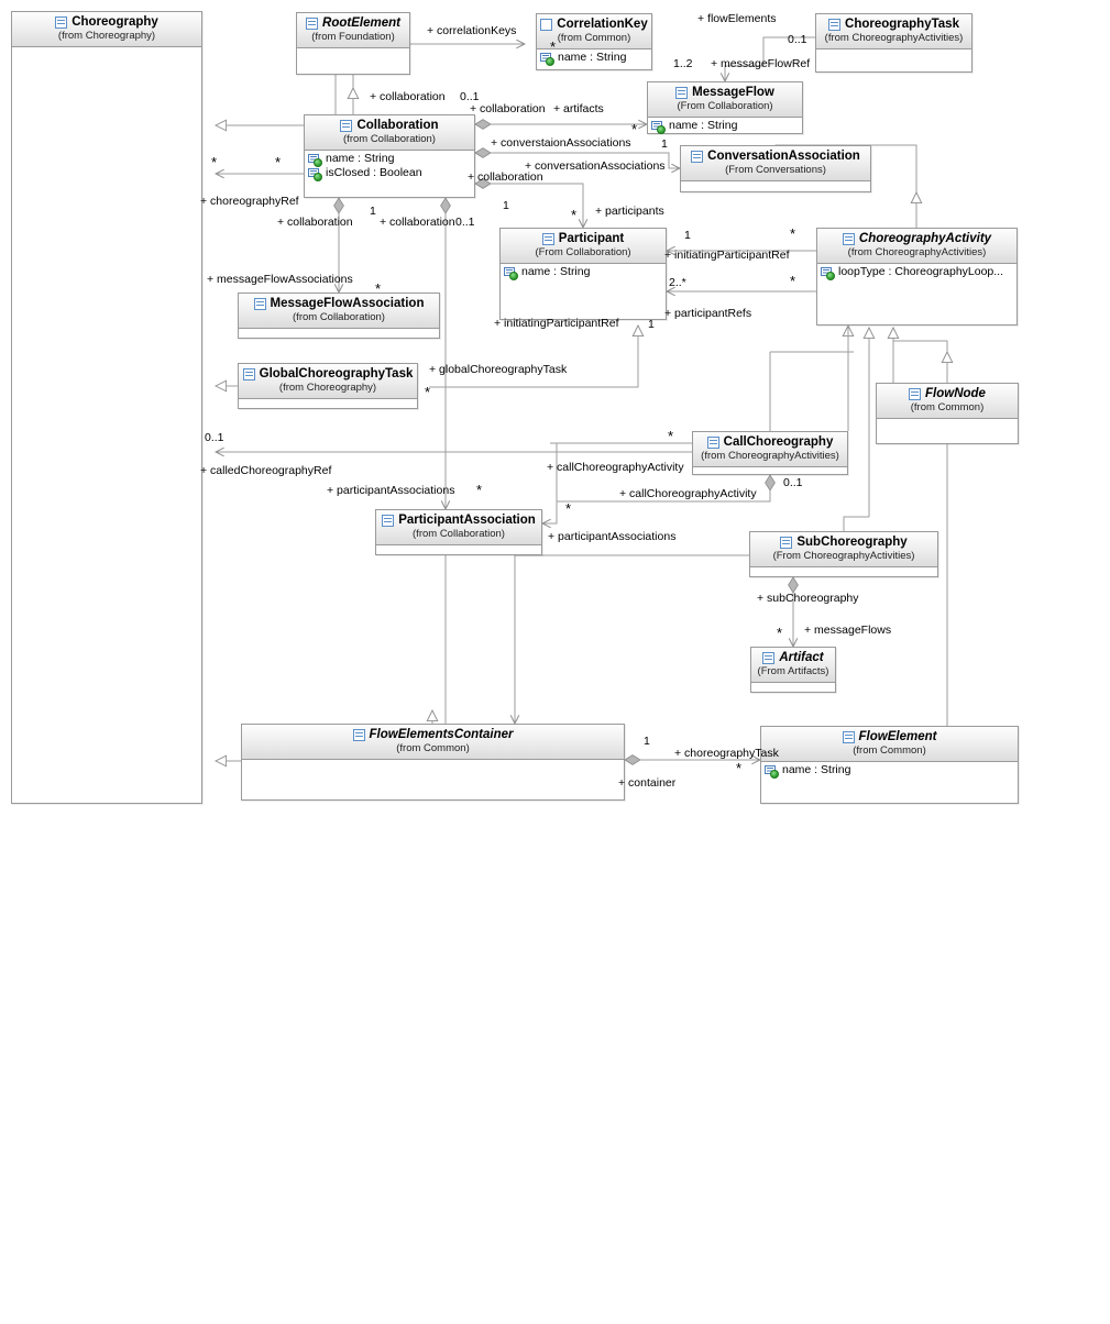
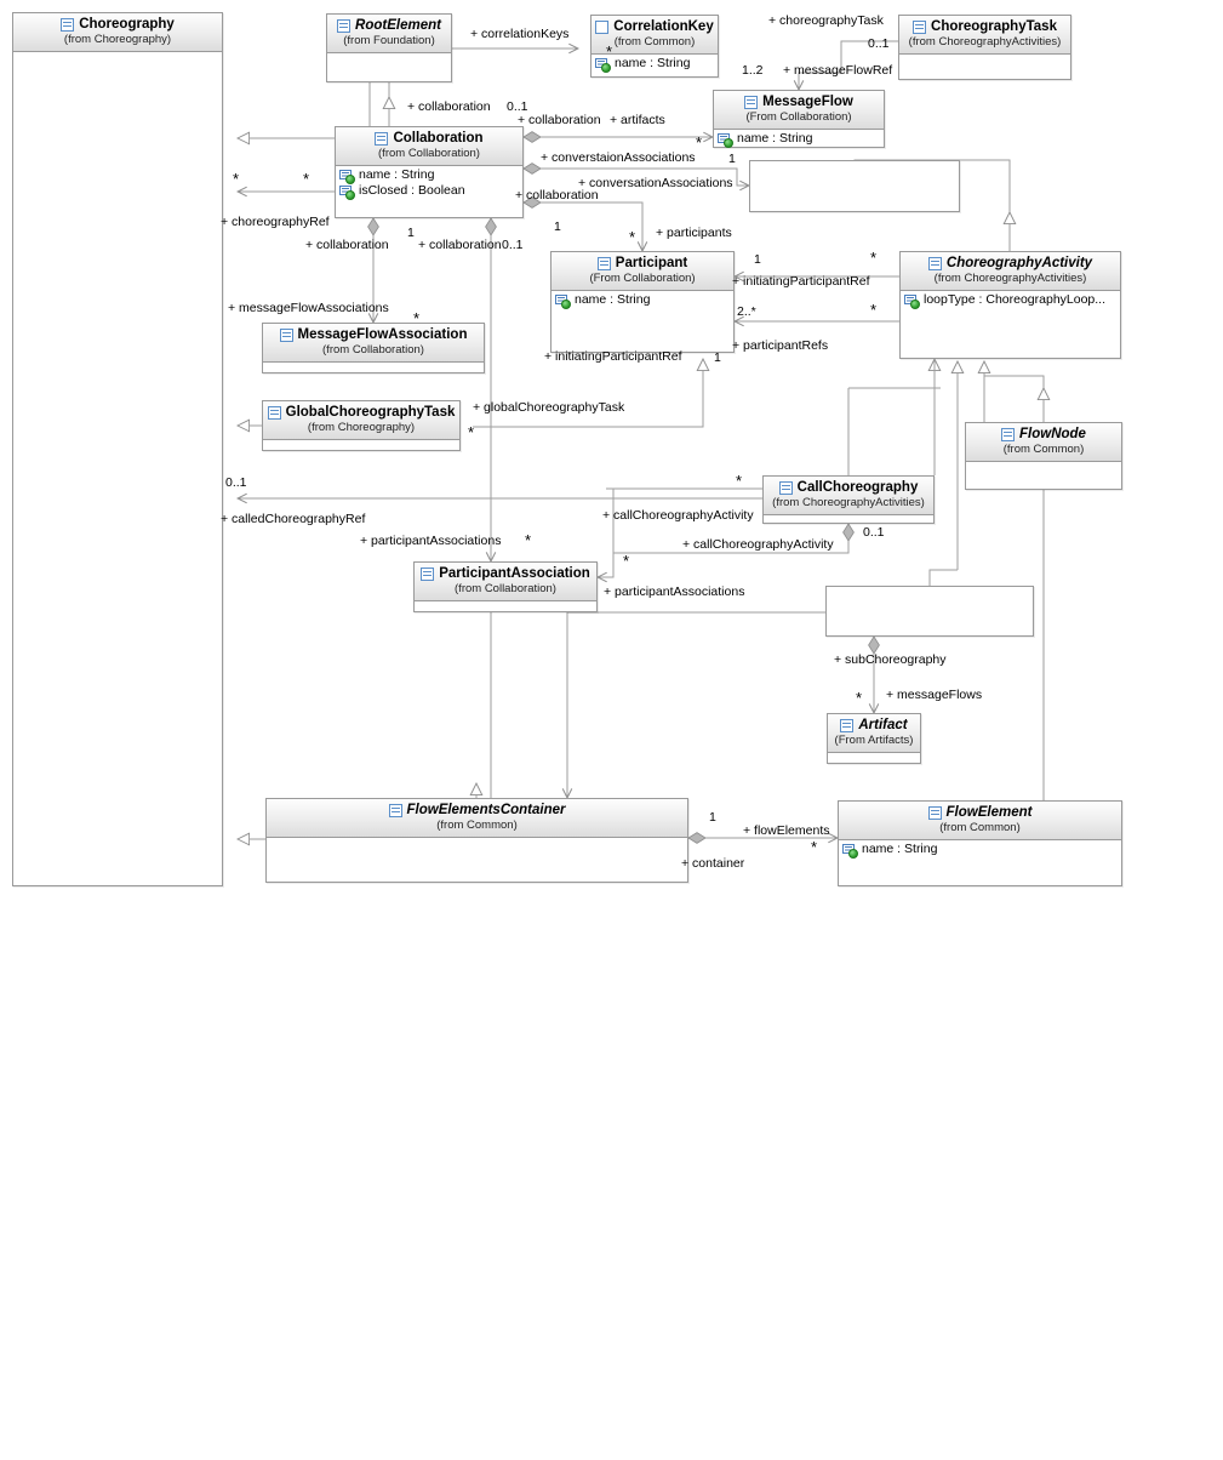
  Choreography
  (from Choreography)
  RootElement
  (from Foundation)
  CorrelationKey
  (from Common)
  name : String
  ChoreographyTask
  (from ChoreographyActivities)
  MessageFlow
  (From Collaboration)
  name : String
  Collaboration
  (from Collaboration)
  name : String
  isClosed : Boolean
- ConversationAssociation
- (From Conversations)
  ChoreographyActivity
  (from ChoreographyActivities)
  loopType : ChoreographyLoop...
  Participant
  (From Collaboration)
  name : String
  MessageFlowAssociation
  (from Collaboration)
  GlobalChoreographyTask
  (from Choreography)
  FlowNode
  (from Common)
  CallChoreography
  (from ChoreographyActivities)
  ParticipantAssociation
  (from Collaboration)
- SubChoreography
- (From ChoreographyActivities)
  Artifact
  (From Artifacts)
  FlowElementsContainer
  (from Common)
  FlowElement
  (from Common)
  name : String
  + correlationKeys
- + flowElements
+ + choreographyTask
  + messageFlowRef
  + collaboration
  + collaboration
  + artifacts
  + converstaionAssociations
  + conversationAssociations
  + collaboration
  + choreographyRef
  + collaboration
  + collaboration
  + participants
  + initiatingParticipantRef
  + participantRefs
  + messageFlowAssociations
  + initiatingParticipantRef
  + globalChoreographyTask
  + calledChoreographyRef
  + participantAssociations
  + callChoreographyActivity
  + callChoreographyActivity
  + participantAssociations
  + subChoreography
  + messageFlows
- + choreographyTask
+ + flowElements
  + container
  0..1
  0..1
  1..2
  *
  *
  1
  *
  *
  1
  1
  0..1
  *
  1
  *
  2..*
  *
  1
  *
  *
  0..1
  *
  0..1
  *
  *
  *
  1
  *
